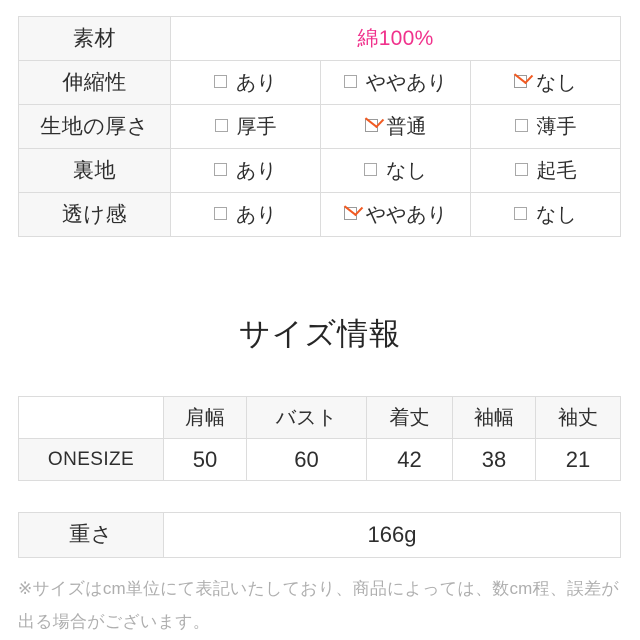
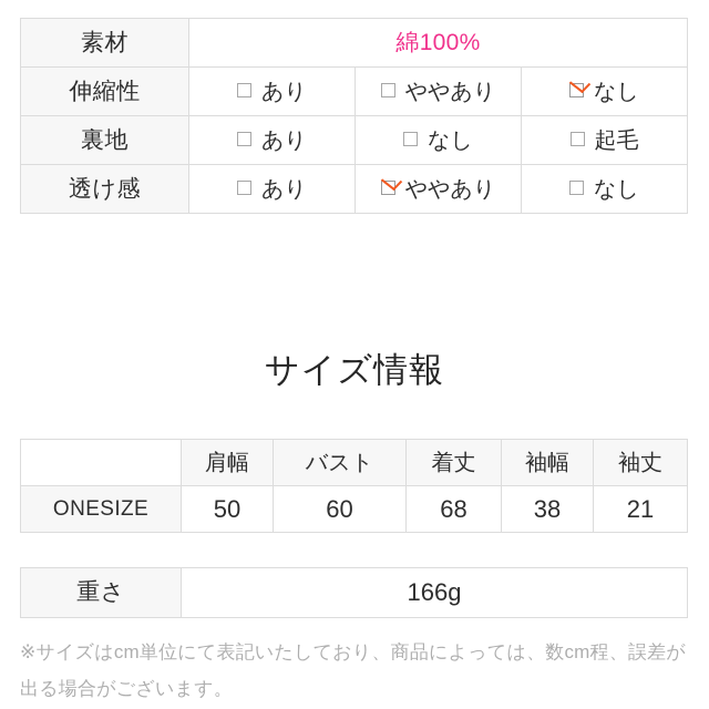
  素材	綿100%
  伸縮性	あり	ややあり	なし
- 生地の厚さ	厚手	普通	薄手
  裏地	あり	なし	起毛
  透け感	あり	ややあり	なし
  サイズ情報
  	肩幅	バスト	着丈	袖幅	袖丈
- ONESIZE	50	60	42	38	21
+ ONESIZE	50	60	68	38	21
  重さ	166g
  ※サイズはcm単位にて表記いたしており、商品によっては、数cm程、誤差が出る場合がございます。
